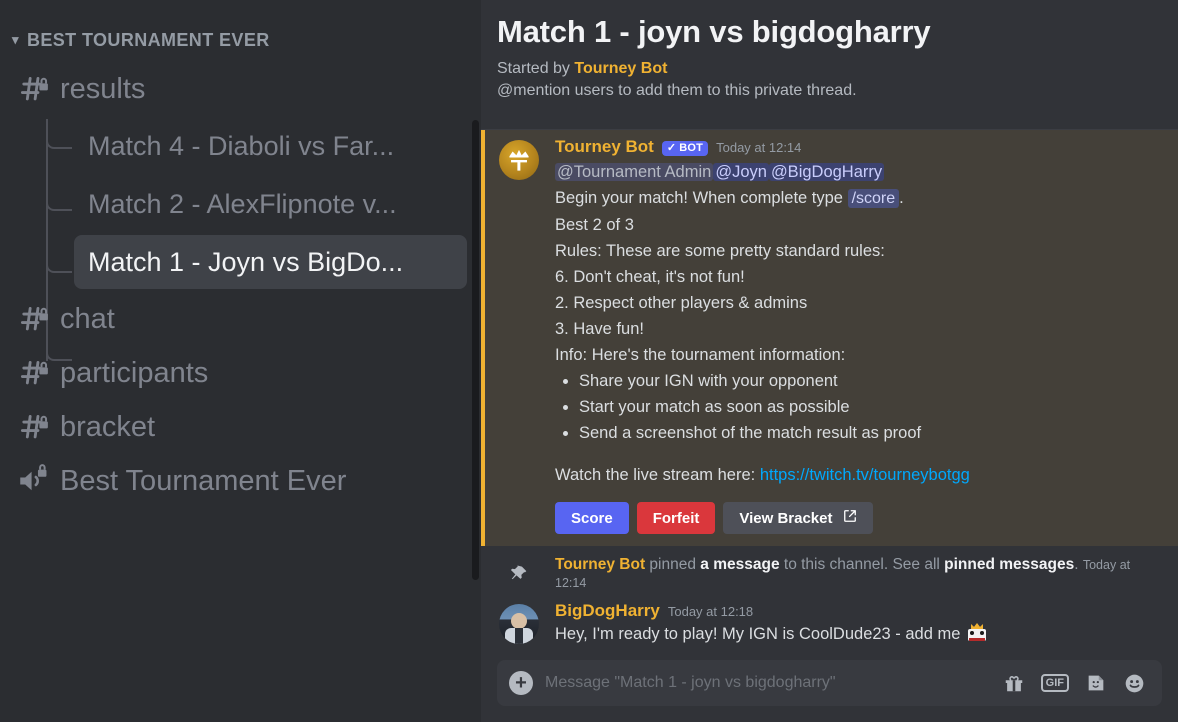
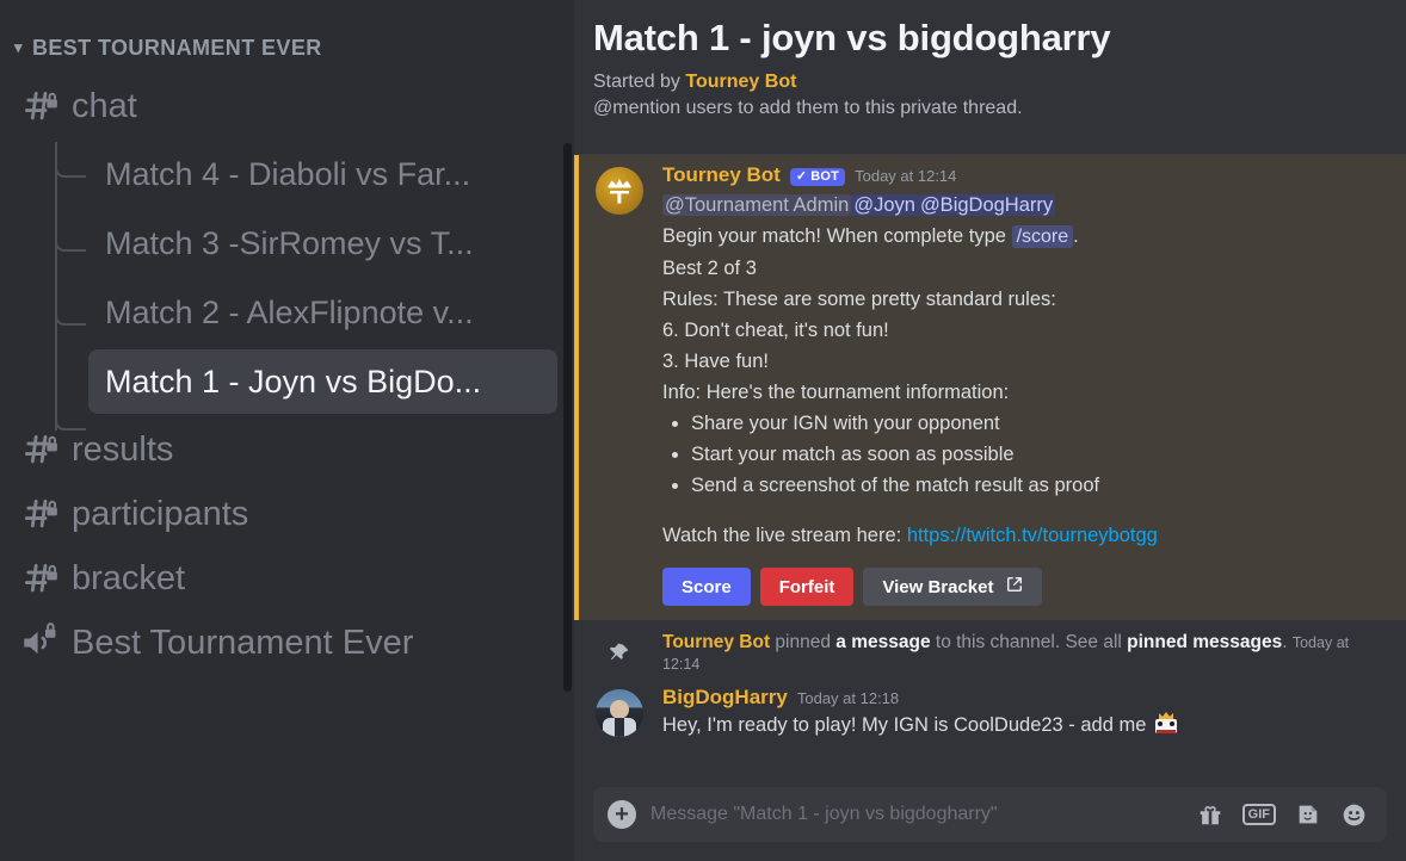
  ▾
  BEST TOURNAMENT EVER
- results
+ chat
  Match 4 - Diaboli vs Far...
+ Match 3 -SirRomey vs T...
  Match 2 - AlexFlipnote v...
  Match 1 - Joyn vs BigDo...
- chat
+ results
  participants
  bracket
  Best Tournament Ever
  Match 1 - joyn vs bigdogharry
  Started by Tourney Bot
  @mention users to add them to this private thread.
  Tourney Bot
  ✓
  BOT
  Today at 12:14
  @Tournament Admin @Joyn @BigDogHarry
  Begin your match! When complete type /score .
  Best 2 of 3
  Rules: These are some pretty standard rules:
  6. Don't cheat, it's not fun!
- 2. Respect other players & admins
  3. Have fun!
  Info: Here's the tournament information:
  Share your IGN with your opponent
  Start your match as soon as possible
  Send a screenshot of the match result as proof
  Watch the live stream here: https://twitch.tv/tourneybotgg
  Score
  Forfeit
  View Bracket
  Tourney Bot pinned a message to this channel. See all pinned messages. Today at 12:14
  BigDogHarry
  Today at 12:18
  Hey, I'm ready to play! My IGN is CoolDude23 - add me
  +
  Message "Match 1 - joyn vs bigdogharry"
  GIF
